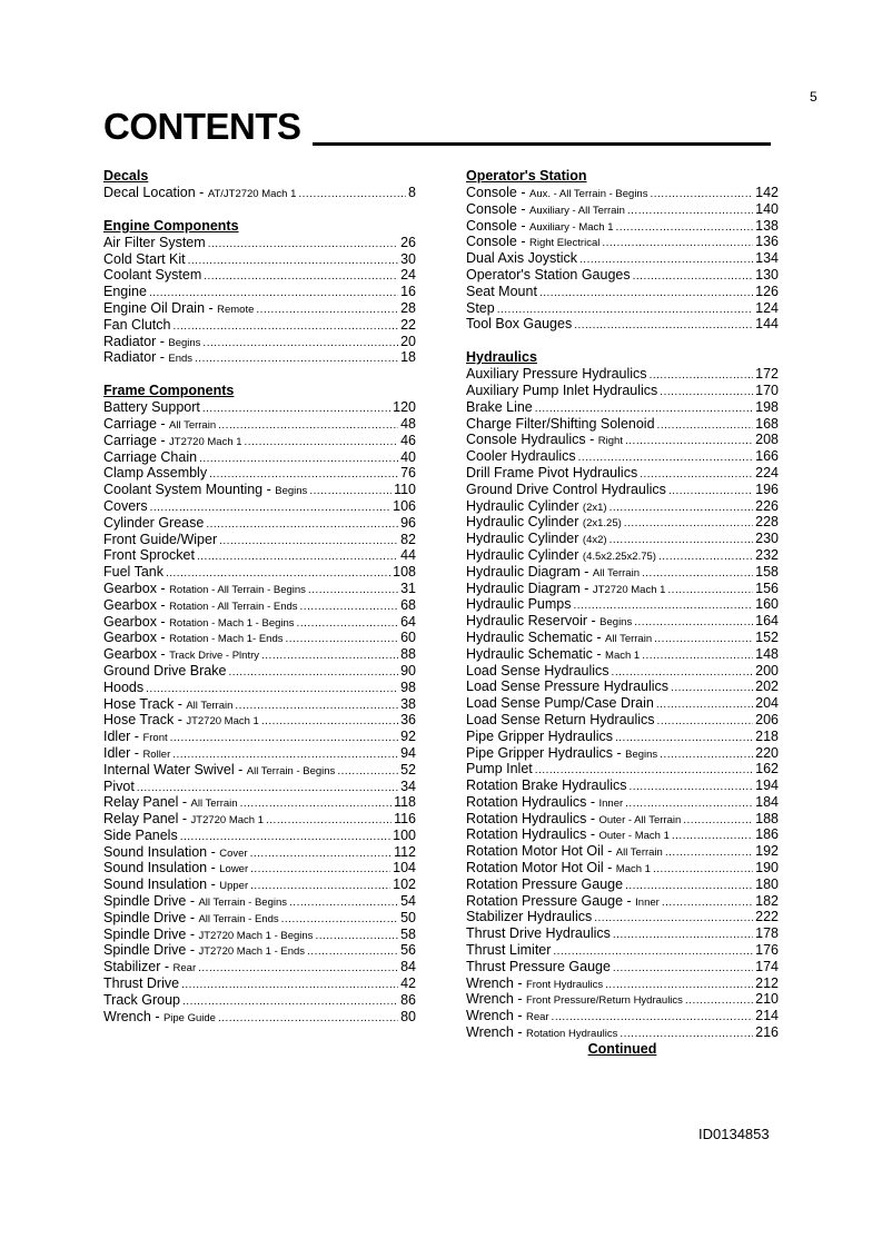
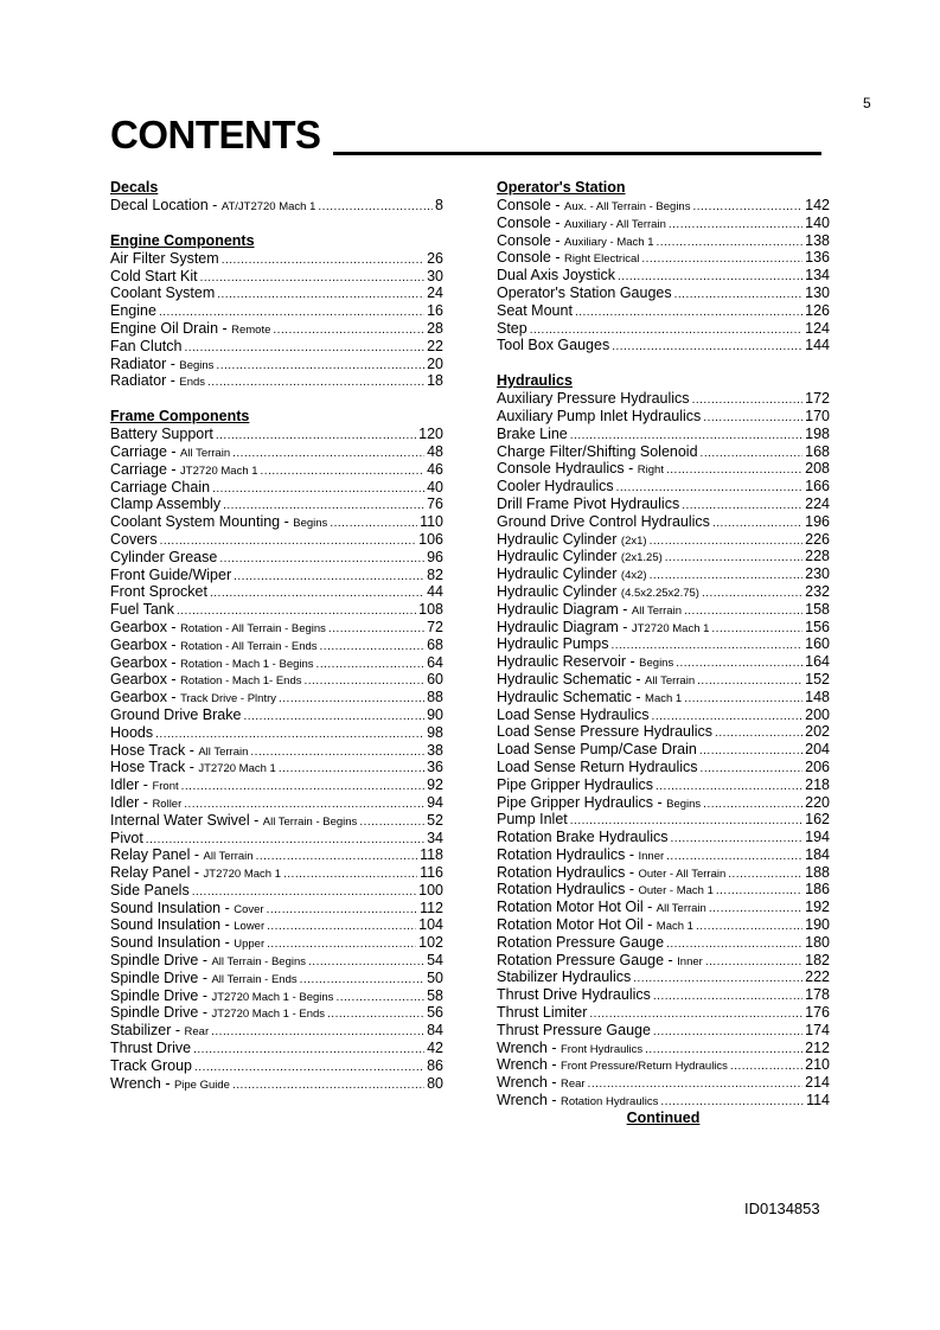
  5
  CONTENTS
  Decals
  Decal Location - AT/JT2720 Mach 1
  8
  Engine Components
  Air Filter System
  26
  Cold Start Kit
  30
  Coolant System
  24
  Engine
  16
  Engine Oil Drain - Remote
  28
  Fan Clutch
  22
  Radiator - Begins
  20
  Radiator - Ends
  18
  Frame Components
  Battery Support
  120
  Carriage - All Terrain
  48
  Carriage - JT2720 Mach 1
  46
  Carriage Chain
  40
  Clamp Assembly
  76
  Coolant System Mounting - Begins
  110
  Covers
  106
  Cylinder Grease
  96
  Front Guide/Wiper
  82
  Front Sprocket
  44
  Fuel Tank
  108
  Gearbox - Rotation - All Terrain - Begins
- 31
+ 72
  Gearbox - Rotation - All Terrain - Ends
  68
  Gearbox - Rotation - Mach 1 - Begins
  64
  Gearbox - Rotation - Mach 1- Ends
  60
  Gearbox - Track Drive - Plntry
  88
  Ground Drive Brake
  90
  Hoods
  98
  Hose Track - All Terrain
  38
  Hose Track - JT2720 Mach 1
  36
  Idler - Front
  92
  Idler - Roller
  94
  Internal Water Swivel - All Terrain - Begins
  52
  Pivot
  34
  Relay Panel - All Terrain
  118
  Relay Panel - JT2720 Mach 1
  116
  Side Panels
  100
  Sound Insulation - Cover
  112
  Sound Insulation - Lower
  104
  Sound Insulation - Upper
  102
  Spindle Drive - All Terrain - Begins
  54
  Spindle Drive - All Terrain - Ends
  50
  Spindle Drive - JT2720 Mach 1 - Begins
  58
  Spindle Drive - JT2720 Mach 1 - Ends
  56
  Stabilizer - Rear
  84
  Thrust Drive
  42
  Track Group
  86
  Wrench - Pipe Guide
  80
  Operator's Station
  Console - Aux. - All Terrain - Begins
  142
  Console - Auxiliary - All Terrain
  140
  Console - Auxiliary - Mach 1
  138
  Console - Right Electrical
  136
  Dual Axis Joystick
  134
  Operator's Station Gauges
  130
  Seat Mount
  126
  Step
  124
  Tool Box Gauges
  144
  Hydraulics
  Auxiliary Pressure Hydraulics
  172
  Auxiliary Pump Inlet Hydraulics
  170
  Brake Line
  198
  Charge Filter/Shifting Solenoid
  168
  Console Hydraulics - Right
  208
  Cooler Hydraulics
  166
  Drill Frame Pivot Hydraulics
  224
  Ground Drive Control Hydraulics
  196
  Hydraulic Cylinder (2x1)
  226
  Hydraulic Cylinder (2x1.25)
  228
  Hydraulic Cylinder (4x2)
  230
  Hydraulic Cylinder (4.5x2.25x2.75)
  232
  Hydraulic Diagram - All Terrain
  158
  Hydraulic Diagram - JT2720 Mach 1
  156
  Hydraulic Pumps
  160
  Hydraulic Reservoir - Begins
  164
  Hydraulic Schematic - All Terrain
  152
  Hydraulic Schematic - Mach 1
  148
  Load Sense Hydraulics
  200
  Load Sense Pressure Hydraulics
  202
  Load Sense Pump/Case Drain
  204
  Load Sense Return Hydraulics
  206
  Pipe Gripper Hydraulics
  218
  Pipe Gripper Hydraulics - Begins
  220
  Pump Inlet
  162
  Rotation Brake Hydraulics
  194
  Rotation Hydraulics - Inner
  184
  Rotation Hydraulics - Outer - All Terrain
  188
  Rotation Hydraulics - Outer - Mach 1
  186
  Rotation Motor Hot Oil - All Terrain
  192
  Rotation Motor Hot Oil - Mach 1
  190
  Rotation Pressure Gauge
  180
  Rotation Pressure Gauge - Inner
  182
  Stabilizer Hydraulics
  222
  Thrust Drive Hydraulics
  178
  Thrust Limiter
  176
  Thrust Pressure Gauge
  174
  Wrench - Front Hydraulics
  212
  Wrench - Front Pressure/Return Hydraulics
  210
  Wrench - Rear
  214
  Wrench - Rotation Hydraulics
- 216
+ 114
  Continued
  ID0134853
